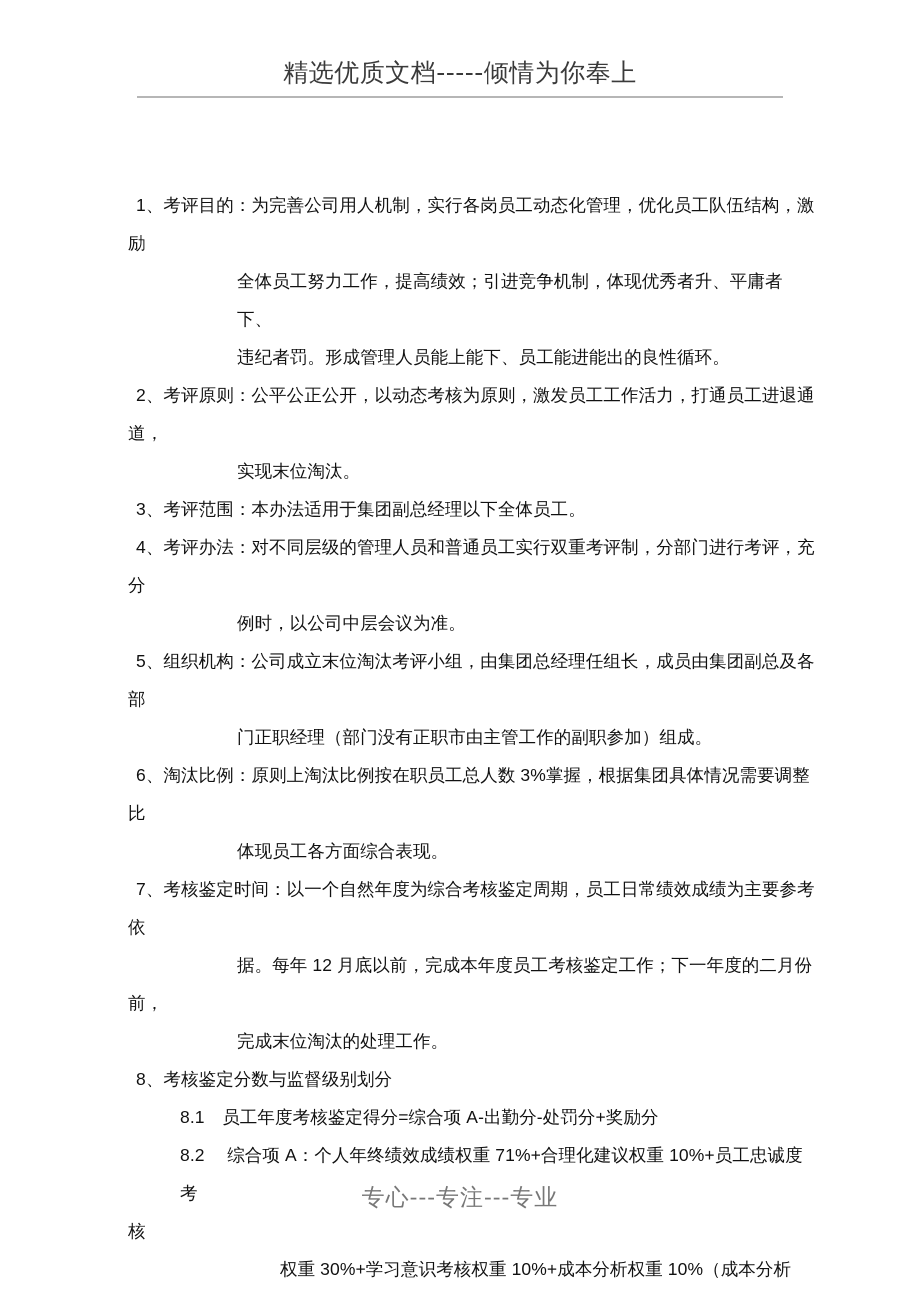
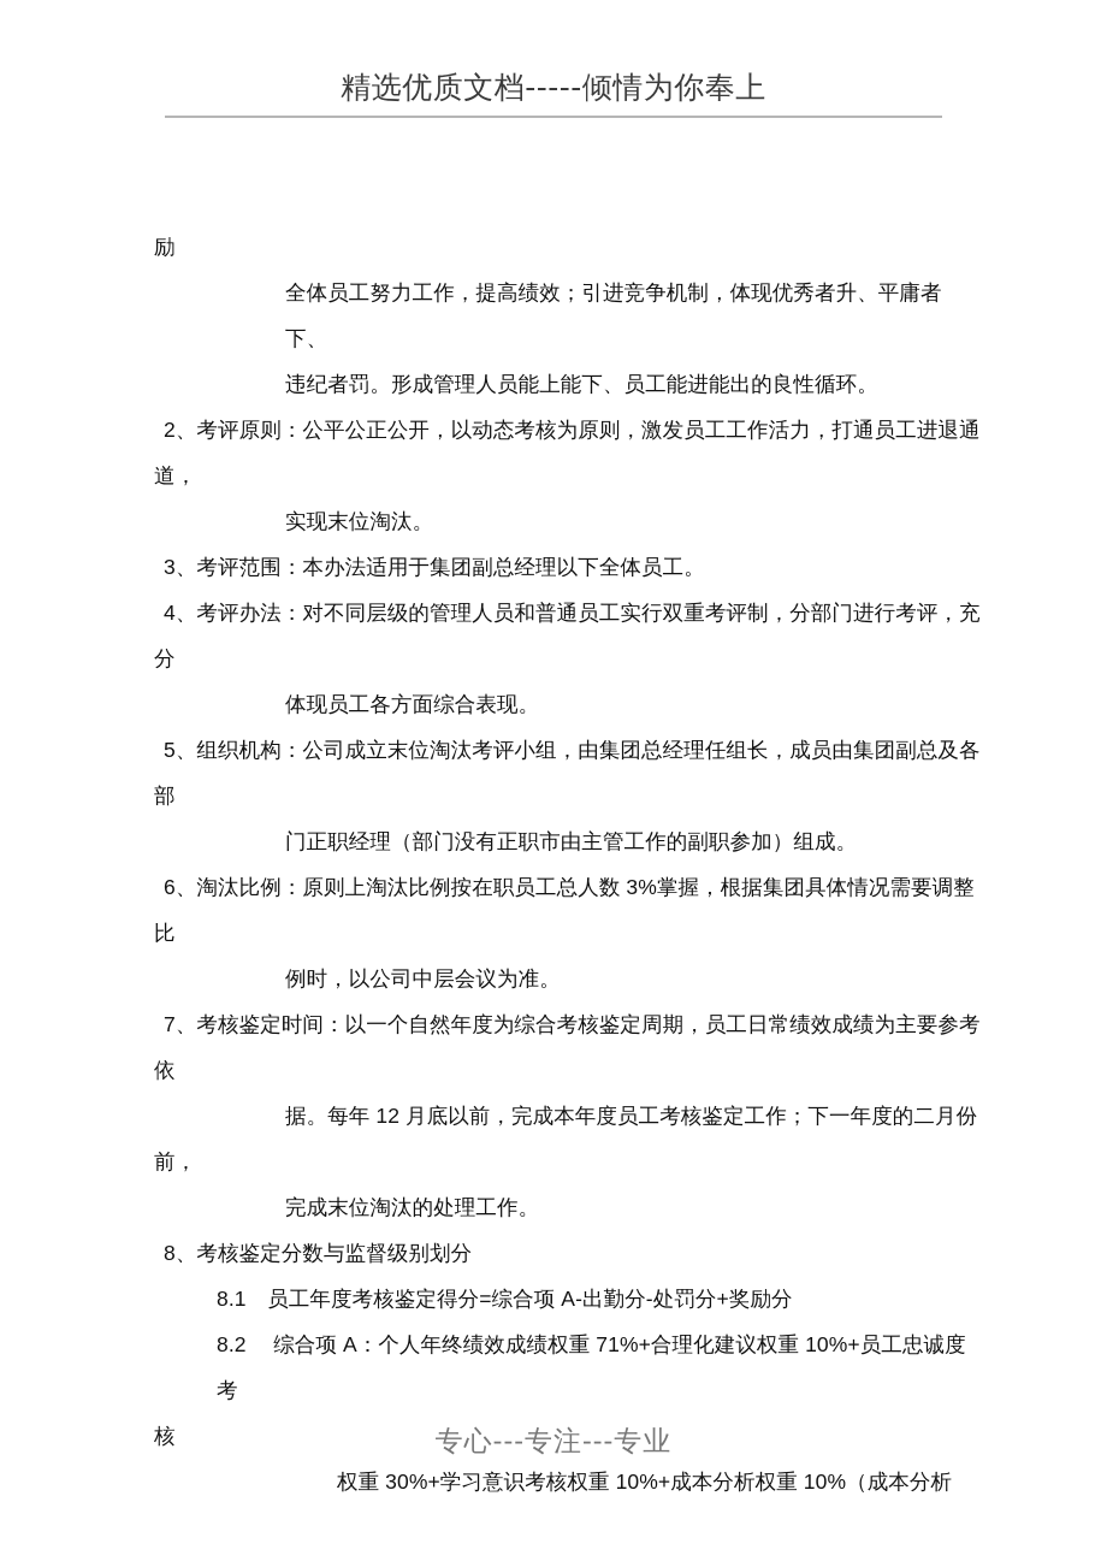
  精选优质文档-----倾情为你奉上
- 1、考评目的：为完善公司用人机制，实行各岗员工动态化管理，优化员工队伍结构，激
  励
  全体员工努力工作，提高绩效；引进竞争机制，体现优秀者升、平庸者下、
  违纪者罚。形成管理人员能上能下、员工能进能出的良性循环。
  2、考评原则：公平公正公开，以动态考核为原则，激发员工工作活力，打通员工进退通
  道，
  实现末位淘汰。
  3、考评范围：本办法适用于集团副总经理以下全体员工。
  4、考评办法：对不同层级的管理人员和普通员工实行双重考评制，分部门进行考评，充
  分
- 例时，以公司中层会议为准。
+ 体现员工各方面综合表现。
  5、组织机构：公司成立末位淘汰考评小组，由集团总经理任组长，成员由集团副总及各
  部
  门正职经理（部门没有正职市由主管工作的副职参加）组成。
  6、淘汰比例：原则上淘汰比例按在职员工总人数 3%掌握，根据集团具体情况需要调整比
- 体现员工各方面综合表现。
+ 例时，以公司中层会议为准。
  7、考核鉴定时间：以一个自然年度为综合考核鉴定周期，员工日常绩效成绩为主要参考
  依
  据。每年 12 月底以前，完成本年度员工考核鉴定工作；下一年度的二月份
  前，
  完成末位淘汰的处理工作。
  8、考核鉴定分数与监督级别划分
  8.1 员工年度考核鉴定得分=综合项 A-出勤分-处罚分+奖励分
  8.2 综合项 A：个人年终绩效成绩权重 71%+合理化建议权重 10%+员工忠诚度考
  核
  权重 30%+学习意识考核权重 10%+成本分析权重 10%（成本分析
  专心---专注---专业
